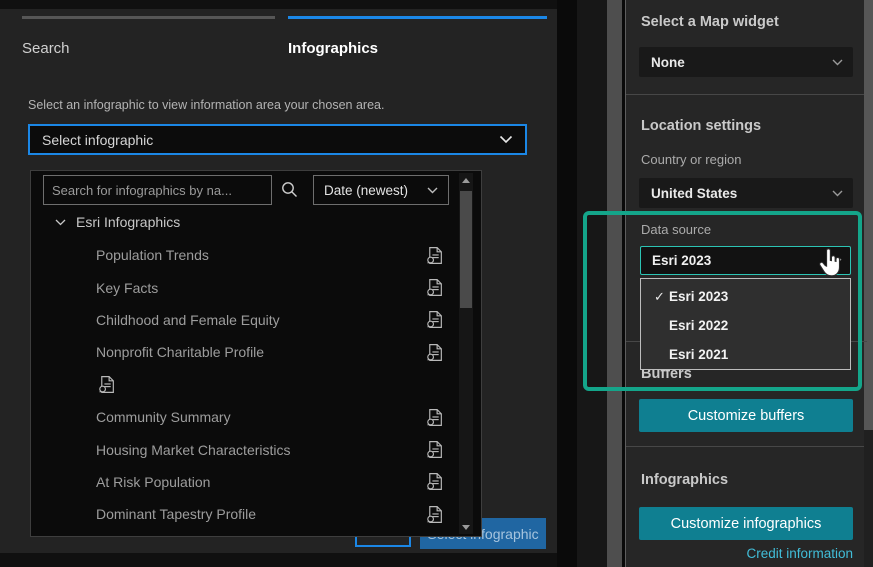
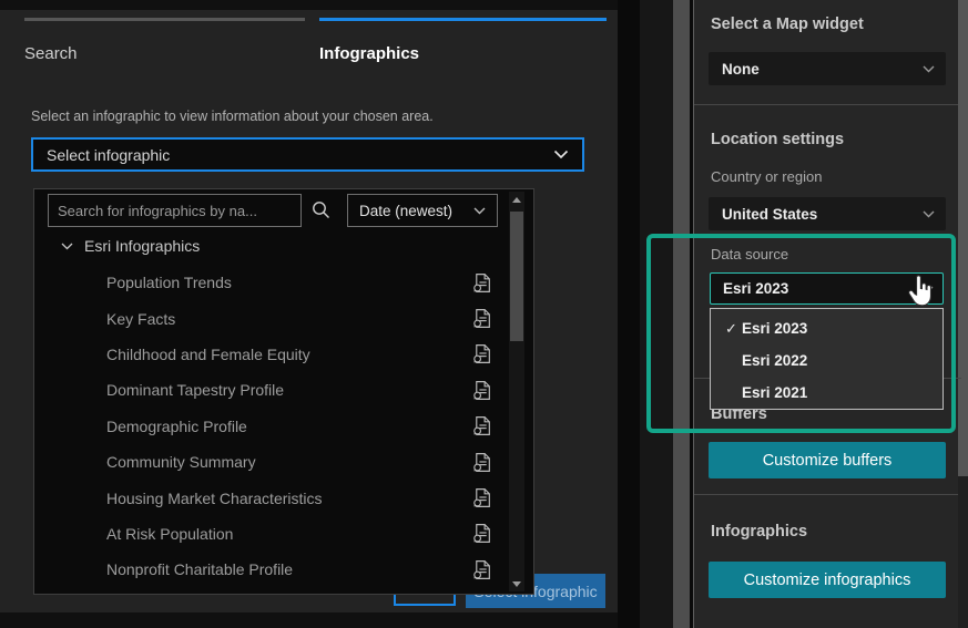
  Search
  Infographics
- Select an infographic to view information area your chosen area.
+ Select an infographic to view information about your chosen area.
  Select infographic
  Search for infographics by na...
  Date (newest)
  Esri Infographics
  Population Trends
  Key Facts
  Childhood and Female Equity
- Nonprofit Charitable Profile
+ Dominant Tapestry Profile
+ Demographic Profile
  Community Summary
  Housing Market Characteristics
  At Risk Population
- Dominant Tapestry Profile
+ Nonprofit Charitable Profile
  Select a Map widget
  None
  Location settings
  Country or region
  United States
  Data source
  Buffers
  Customize buffers
  Infographics
  Customize infographics
- Credit information
  Esri 2023
  ✓
  Esri 2023
  Esri 2022
  Esri 2021
